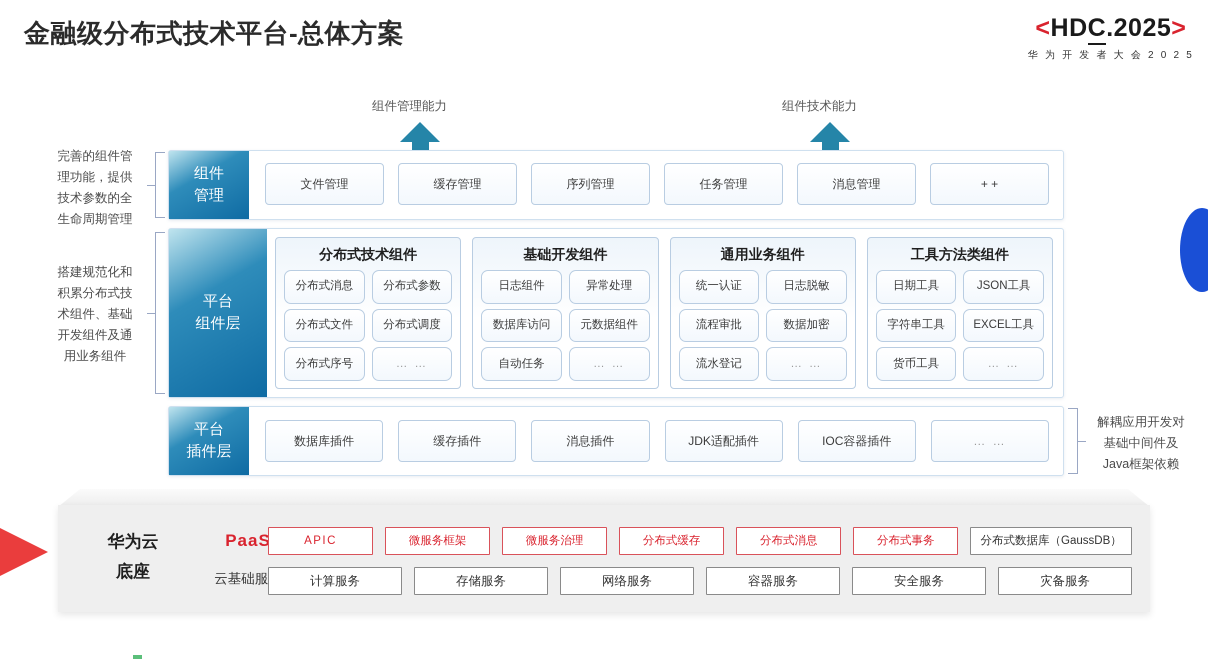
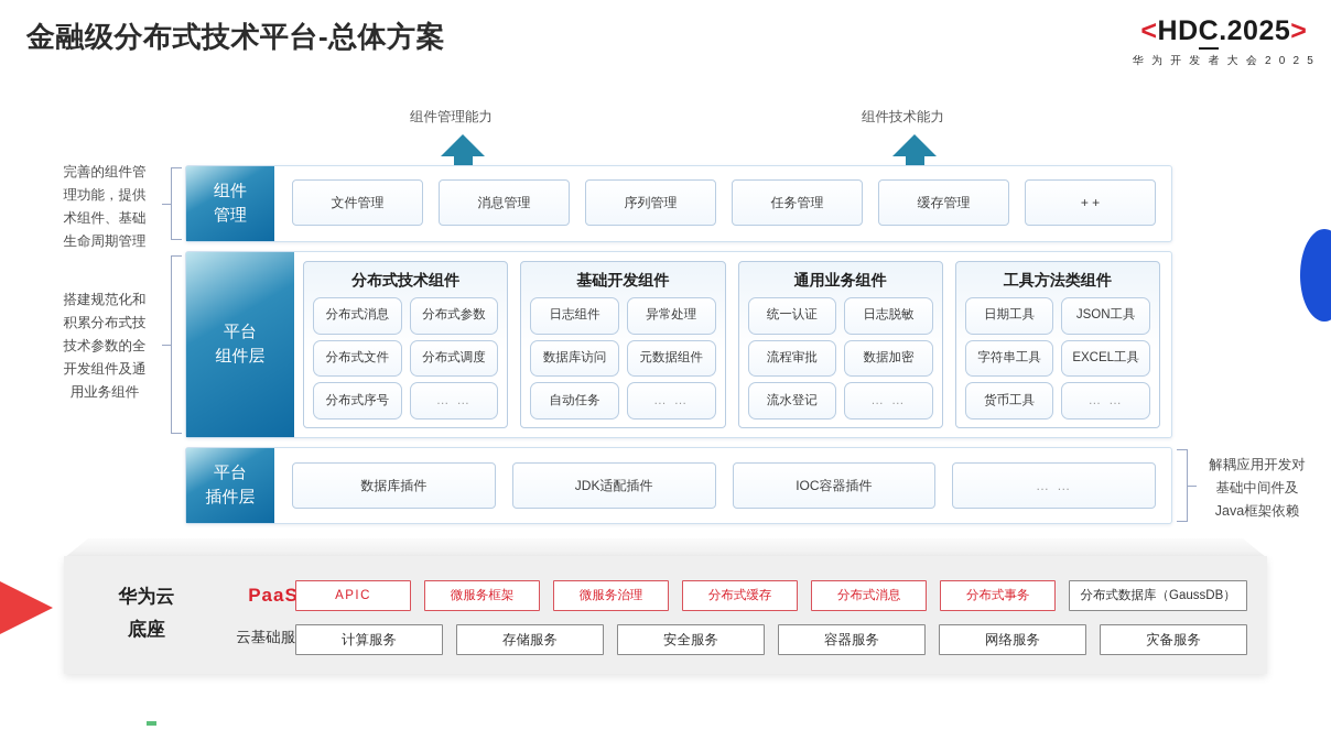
  金融级分布式技术平台-总体方案
  <HDC.2025>
  华 为 开 发 者 大 会 2 0 2 5
  组件管理能力
  组件技术能力
  完善的组件管
  理功能，提供
- 技术参数的全
+ 术组件、基础
  生命周期管理
  搭建规范化和
  积累分布式技
- 术组件、基础
+ 技术参数的全
  开发组件及通
  用业务组件
  解耦应用开发对
  基础中间件及
  Java框架依赖
  组件
  管理
  文件管理
- 缓存管理
+ 消息管理
  序列管理
  任务管理
- 消息管理
+ 缓存管理
  + +
  平台
  组件层
  分布式技术组件
  分布式消息
  分布式参数
  分布式文件
  分布式调度
  分布式序号
  … …
  基础开发组件
  日志组件
  异常处理
  数据库访问
  元数据组件
  自动任务
  … …
  通用业务组件
  统一认证
  日志脱敏
  流程审批
  数据加密
  流水登记
  … …
  工具方法类组件
  日期工具
  JSON工具
  字符串工具
  EXCEL工具
  货币工具
  … …
  平台
  插件层
  数据库插件
- 缓存插件
- 消息插件
  JDK适配插件
  IOC容器插件
  … …
  华为云
  底座
  PaaS
  云基础服
  APIC
  微服务框架
  微服务治理
  分布式缓存
  分布式消息
  分布式事务
  分布式数据库（GaussDB）
  计算服务
  存储服务
- 网络服务
+ 安全服务
  容器服务
- 安全服务
+ 网络服务
  灾备服务
